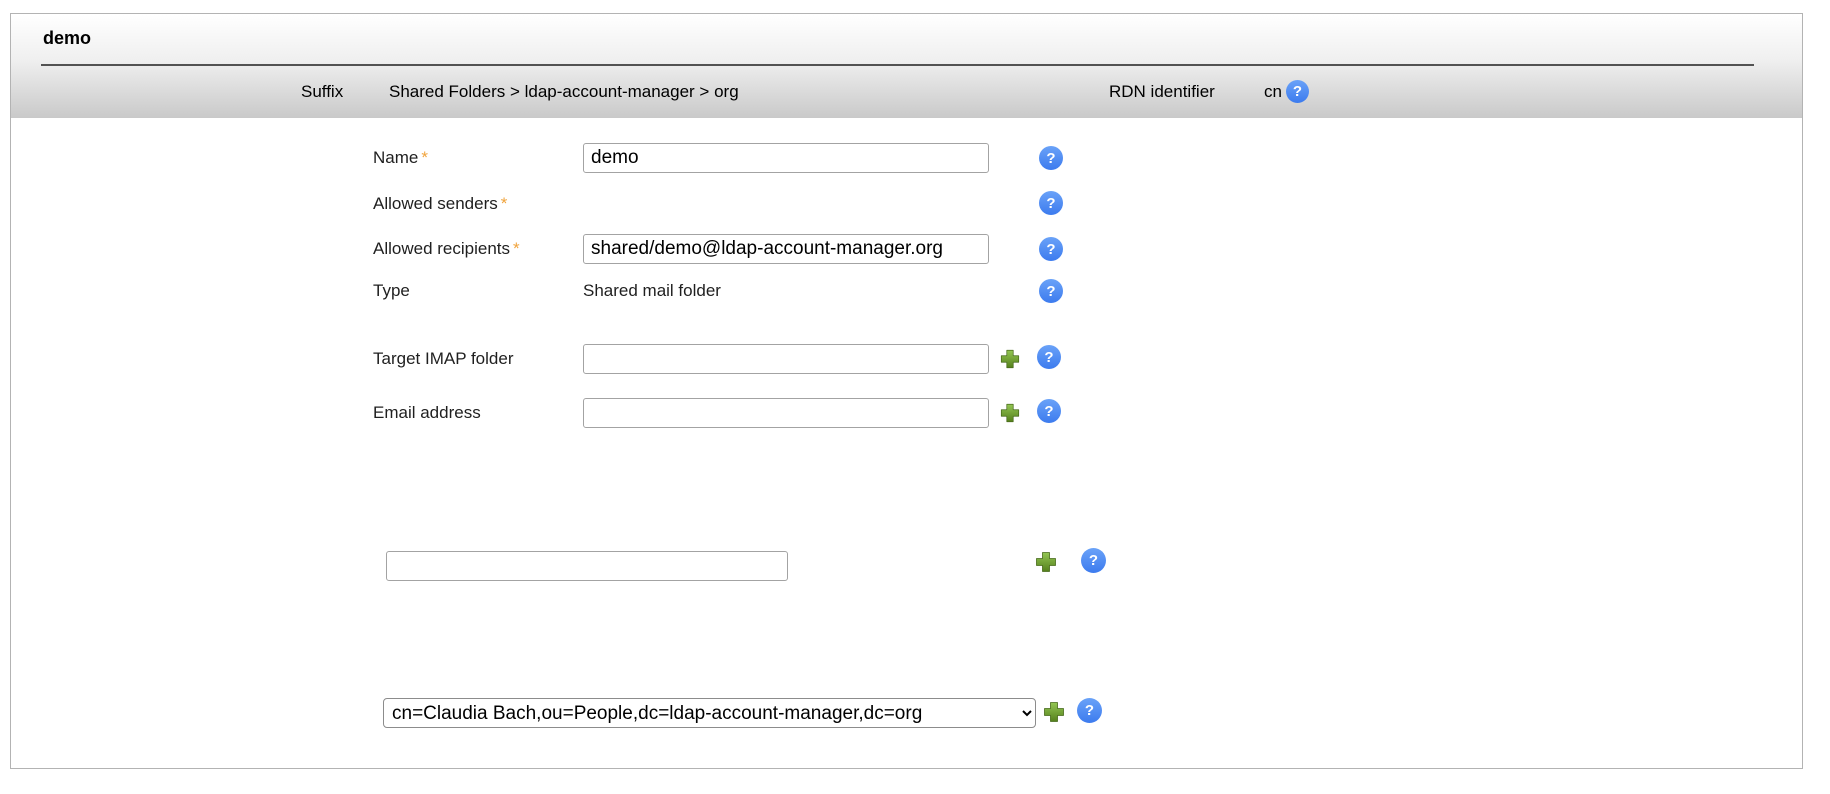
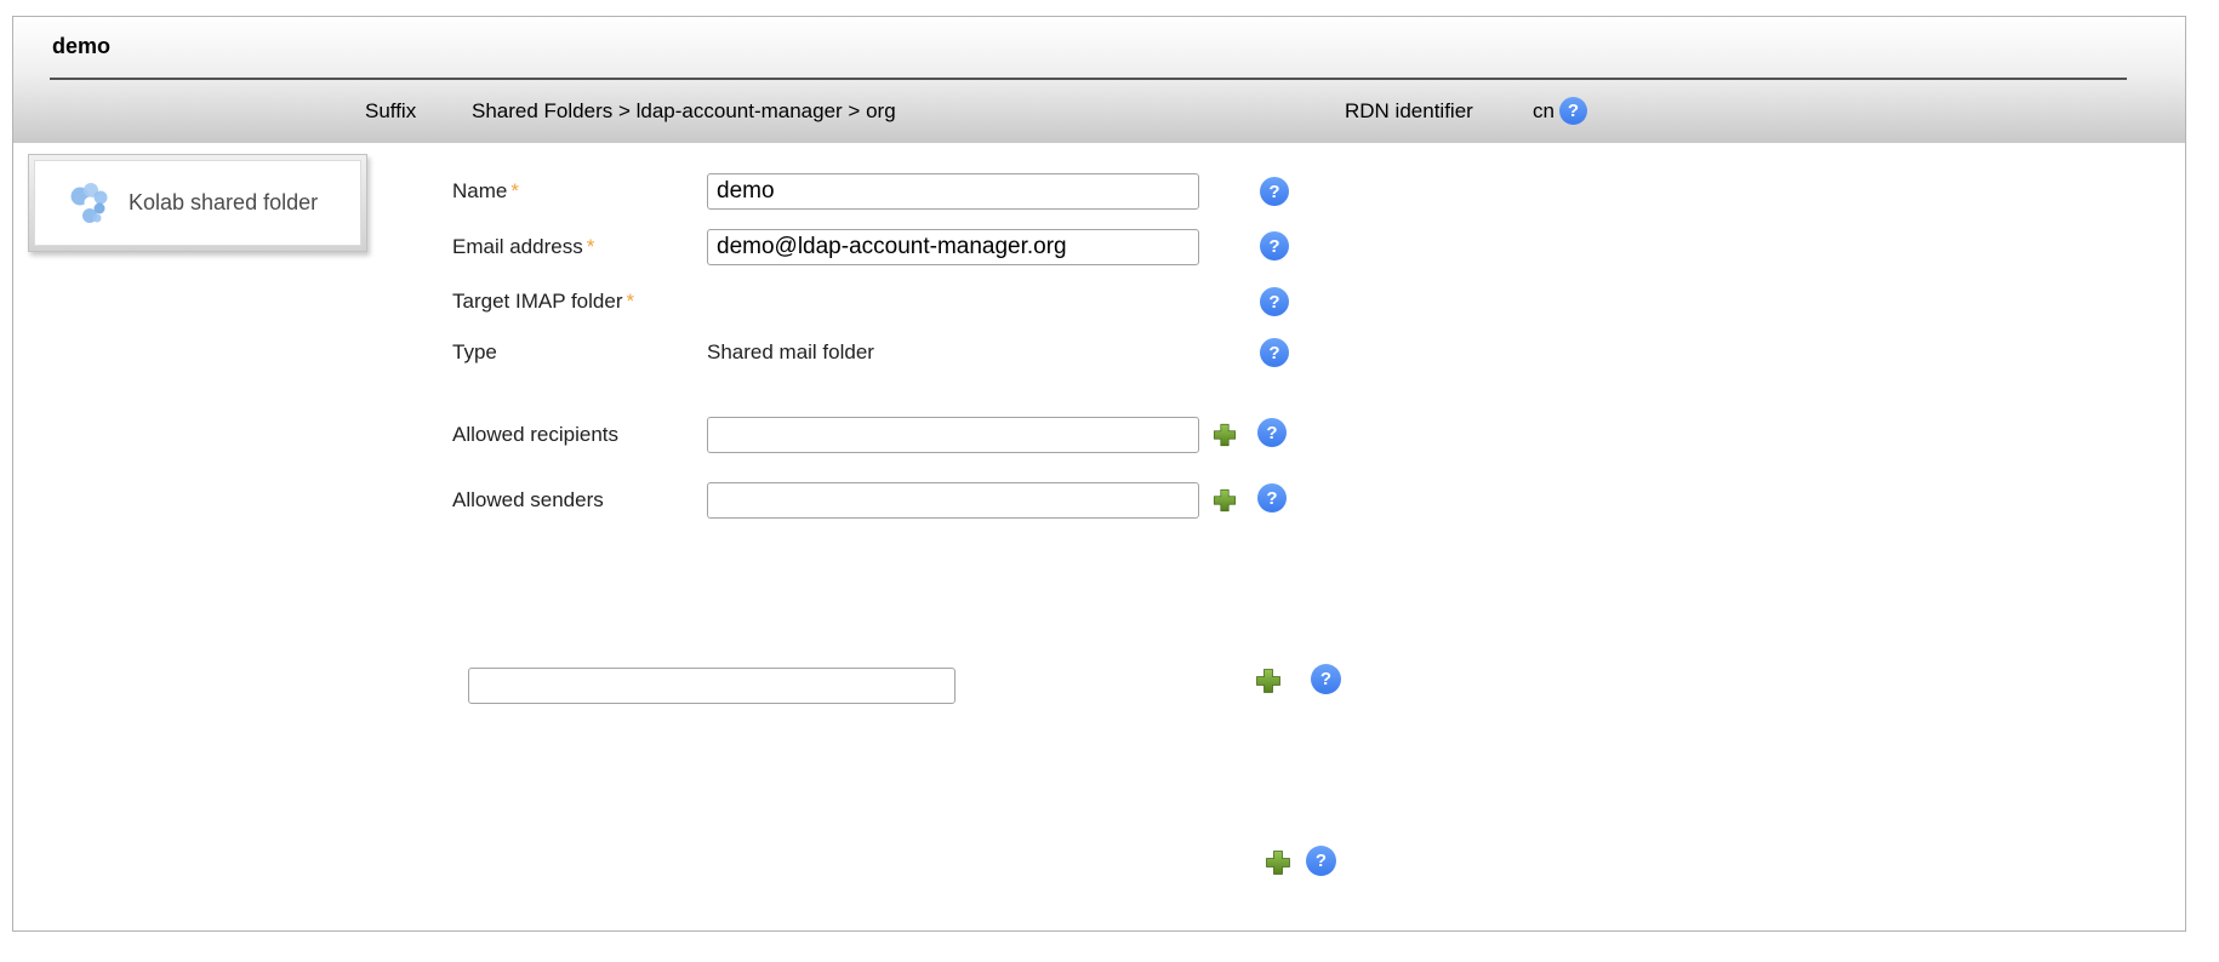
  demo
  Suffix
  Shared Folders > ldap-account-manager > org
  RDN identifier
  cn
  ?
+ Kolab shared folder
  Name *
  demo
  ?
- Allowed senders *
+ Email address *
+ demo@ldap-account-manager.org
  ?
- Allowed recipients *
+ Target IMAP folder *
- shared/demo@ldap-account-manager.org
  ?
  Type
  Shared mail folder
  ?
- Target IMAP folder
+ Allowed recipients
  ?
- Email address
+ Allowed senders
  ?
  ?
- cn=Claudia Bach,ou=People,dc=ldap-account-manager,dc=org
  ?
